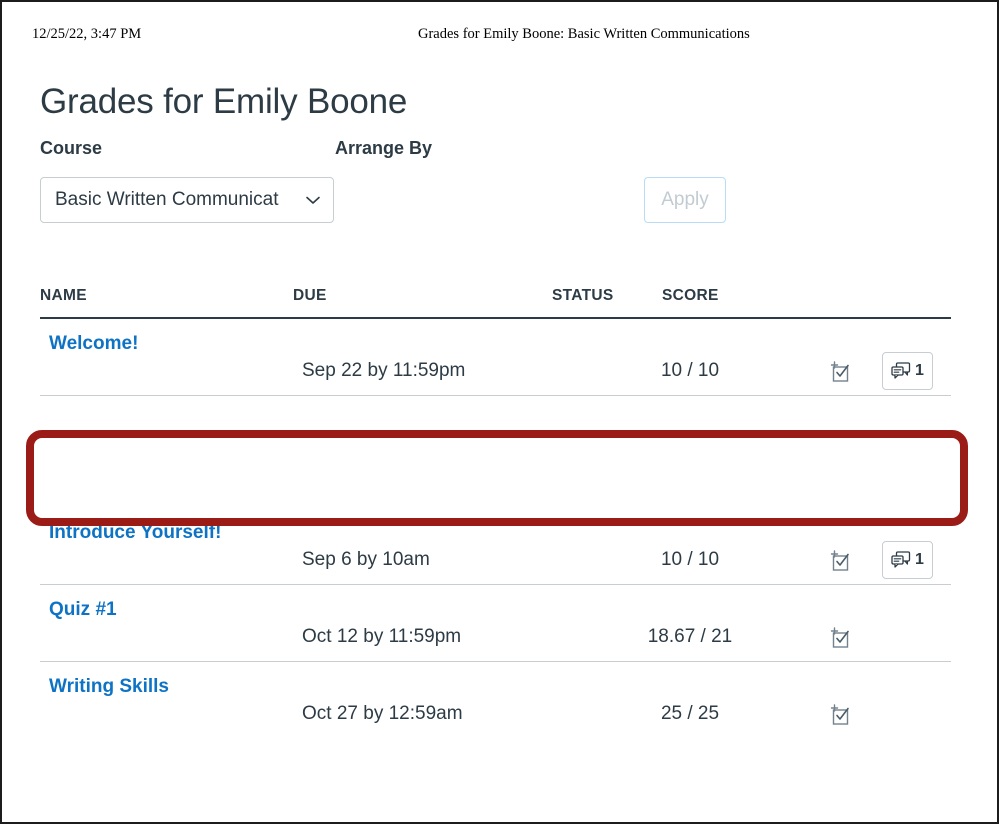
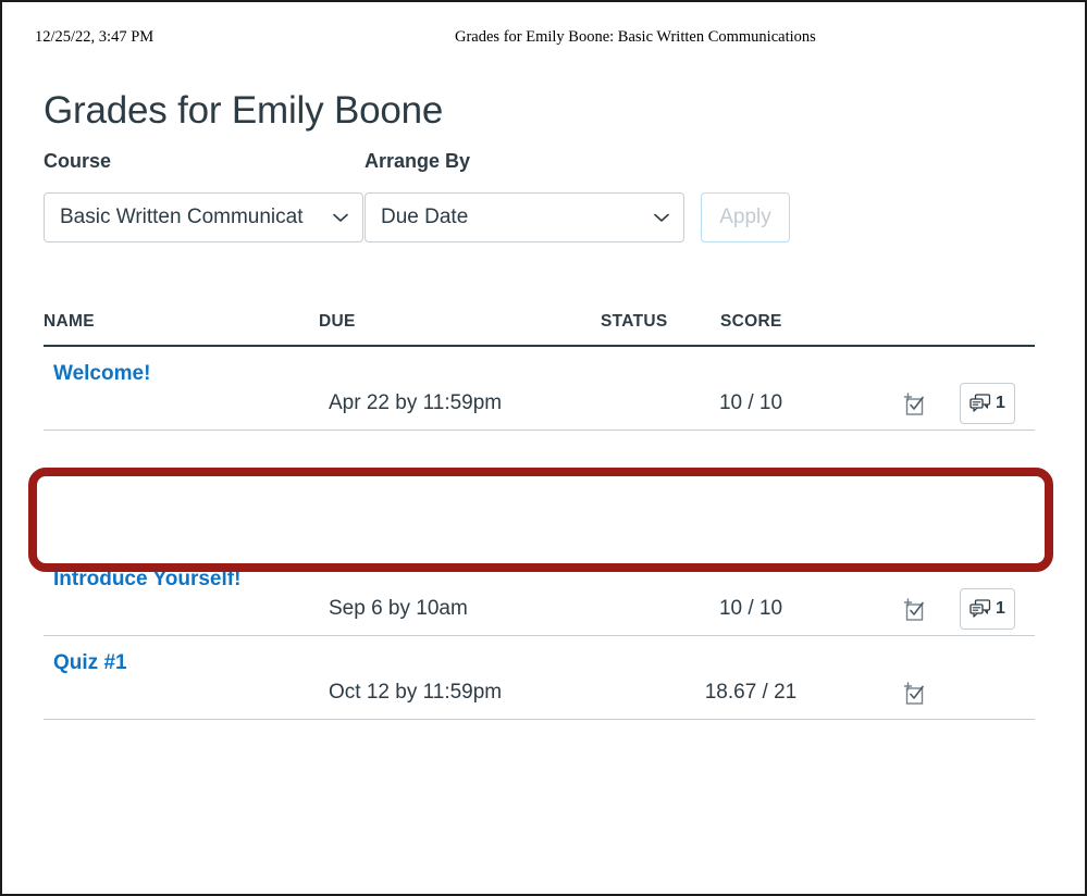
  12/25/22, 3:47 PM
  Grades for Emily Boone: Basic Written Communications
  Grades for Emily Boone
  Course
  Arrange By
  Basic Written Communicat
+ Due Date
  Apply
  NAME
  DUE
  STATUS
  SCORE
  Welcome!
- Sep 22 by 11:59pm
+ Apr 22 by 11:59pm
  10 / 10
  1
  Introduce Yourself!
  Sep 6 by 10am
  10 / 10
  1
  Quiz #1
  Oct 12 by 11:59pm
  18.67 / 21
- Writing Skills
- Oct 27 by 12:59am
- 25 / 25
